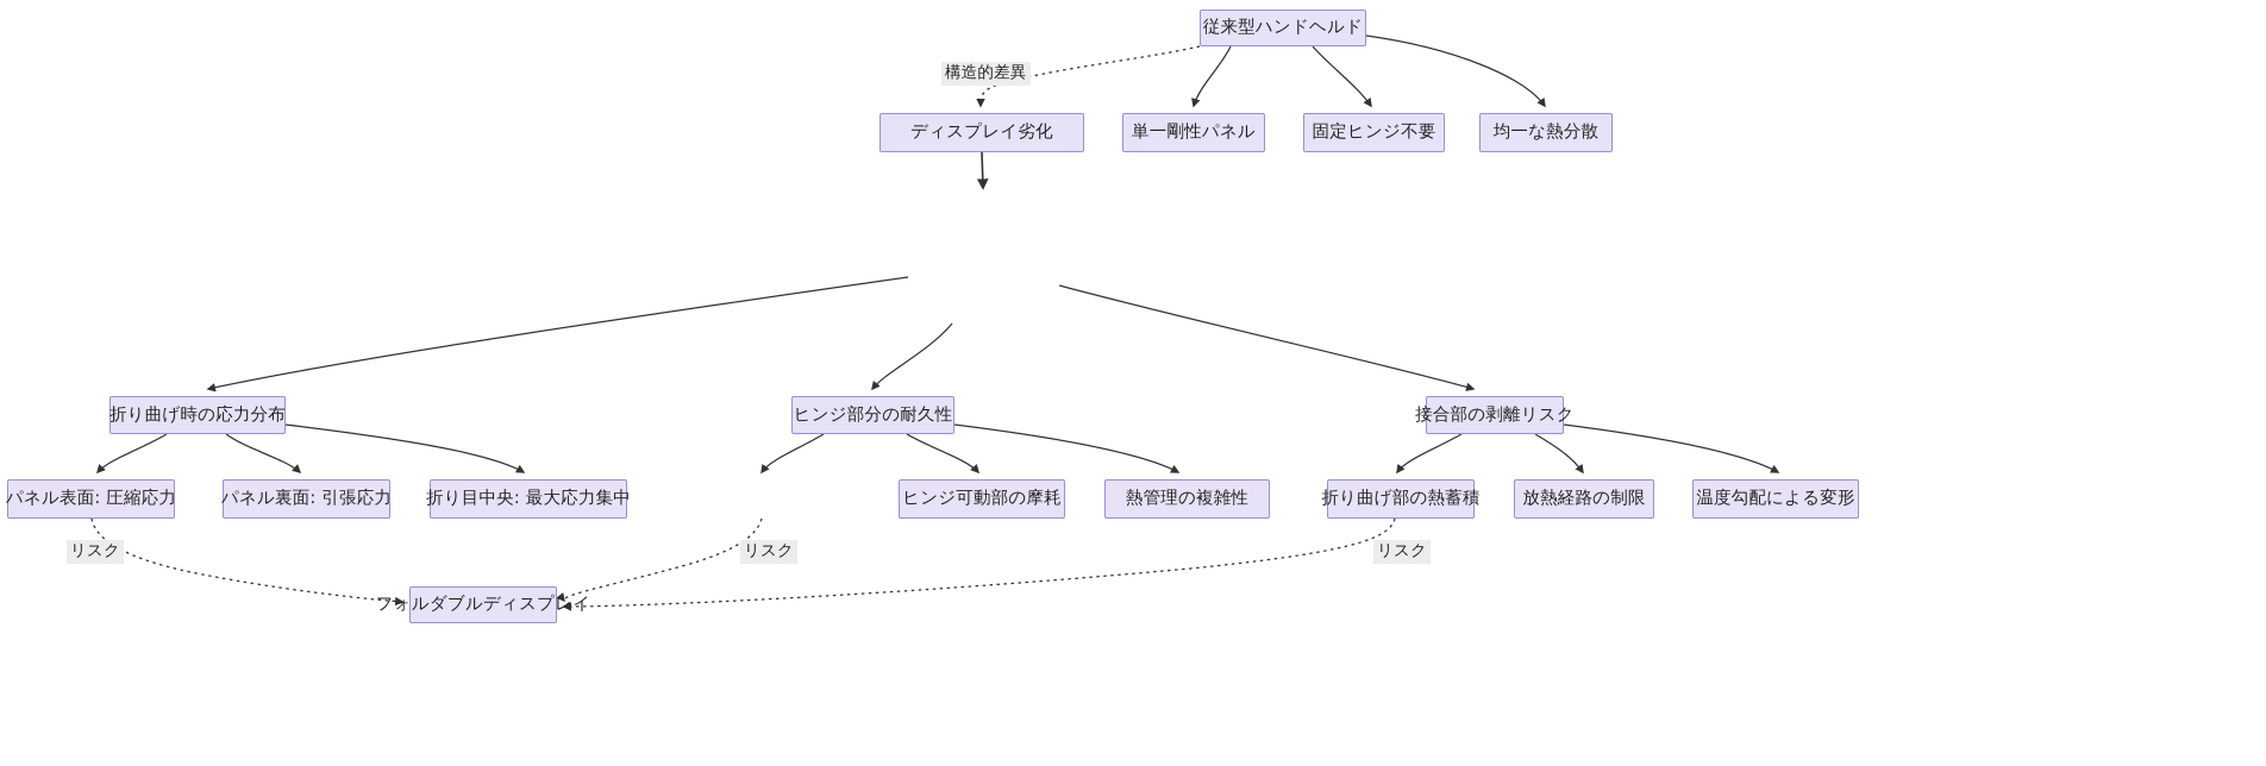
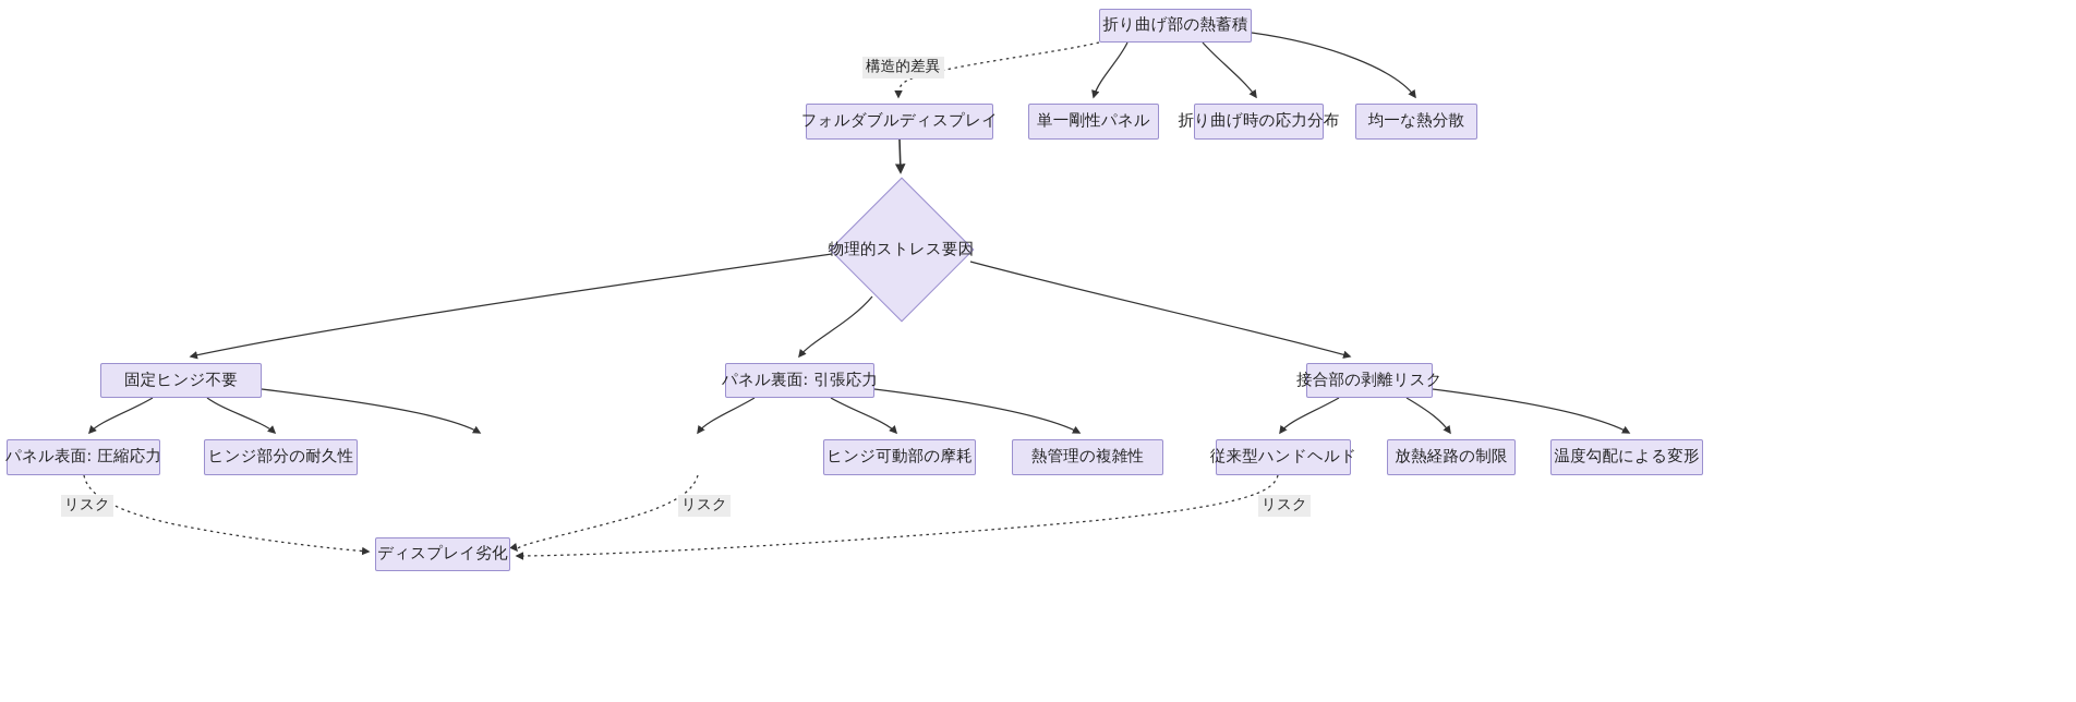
- 従来型ハンドヘルド
+ 折り曲げ部の熱蓄積
- ディスプレイ劣化
+ フォルダブルディスプレイ
  単一剛性パネル
- 固定ヒンジ不要
+ 折り曲げ時の応力分布
  均一な熱分散
+ 物理的ストレス要因
- 折り曲げ時の応力分布
+ 固定ヒンジ不要
- ヒンジ部分の耐久性
+ パネル裏面: 引張応力
  接合部の剥離リスク
  パネル表面: 圧縮応力
- パネル裏面: 引張応力
+ ヒンジ部分の耐久性
- 折り目中央: 最大応力集中
  ヒンジ可動部の摩耗
  熱管理の複雑性
- 折り曲げ部の熱蓄積
+ 従来型ハンドヘルド
  放熱経路の制限
  温度勾配による変形
- フォルダブルディスプレイ
+ ディスプレイ劣化
  構造的差異
  リスク
  リスク
  リスク
